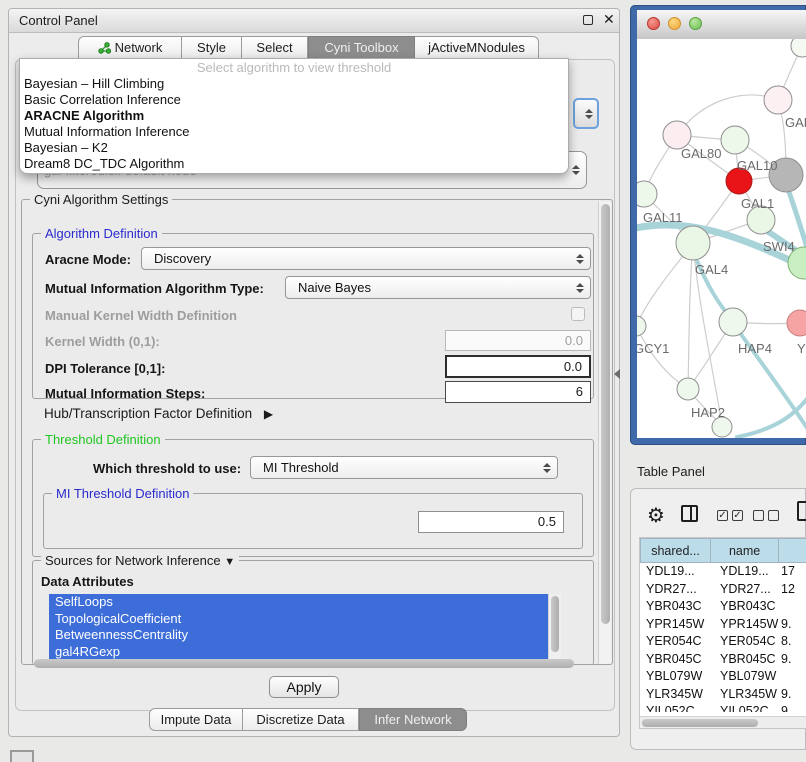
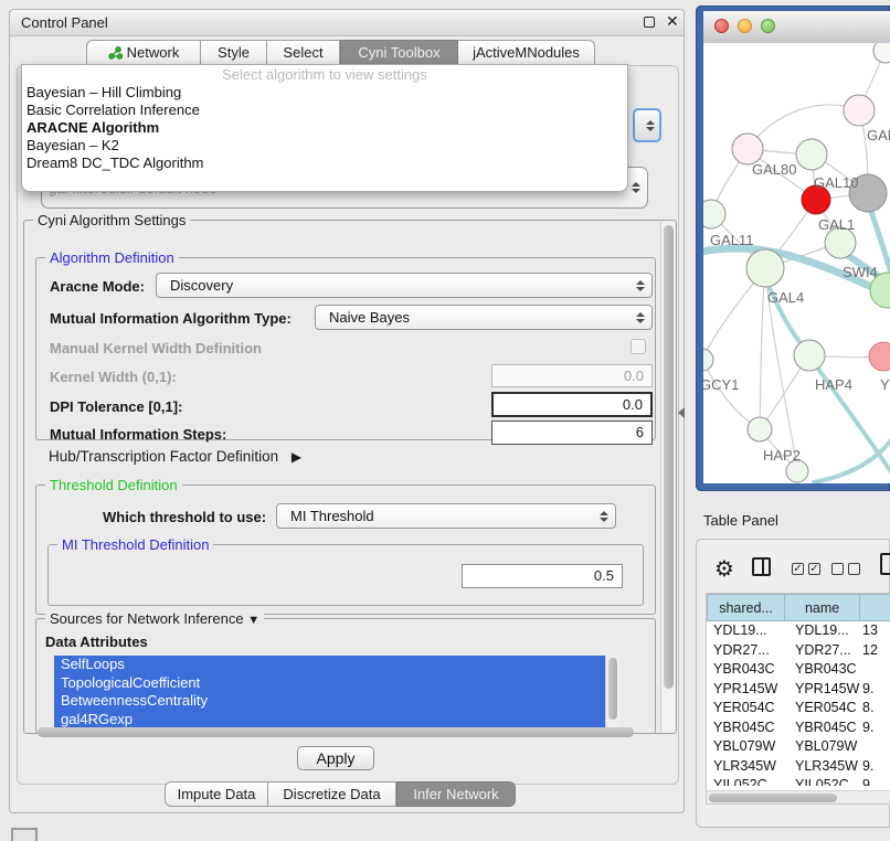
  Control Panel
  ✕
  Network
  Style
  Select
  Cyni Toolbox
  jActiveMNodules
- Select algorithm to view threshold
+ Select algorithm to view settings
  Bayesian – Hill Climbing
  Basic Correlation Inference
  ARACNE Algorithm
- Mutual Information Inference
  Bayesian – K2
  Dream8 DC_TDC Algorithm
  Cyni Algorithm Settings
  Algorithm Definition
  Aracne Mode:
  Discovery
  Mutual Information Algorithm Type:
  Naive Bayes
  Manual Kernel Width Definition
  Kernel Width (0,1):
  0.0
  DPI Tolerance [0,1]:
  0.0
  Mutual Information Steps:
  6
  Hub/Transcription Factor Definition ▶
  Threshold Definition
  Which threshold to use:
  MI Threshold
  MI Threshold Definition
  0.5
  Sources for Network Inference ▼
  Data Attributes
  SelfLoops
  TopologicalCoefficient
  BetweennessCentrality
  gal4RGexp
  Apply
  Impute Data
  Discretize Data
  Infer Network
  GAL80
  GAL10
  GAL1
  GAL11
  SWI4
  GAL4
  GCY1
  HAP4
  Y
  HAP2
  Table Panel
  ⚙
  ✓
  ✓
  shared...
  name
  YDL19...
  YDL19...
- 17
+ 13
  YDR27...
  YDR27...
  12
  YBR043C
  YBR043C
  YPR145W
  YPR145W
  9.
  YER054C
  YER054C
  8.
  YBR045C
  YBR045C
  9.
  YBL079W
  YBL079W
  YLR345W
  YLR345W
  9.
  YIL052C
  YIL052C
  9
